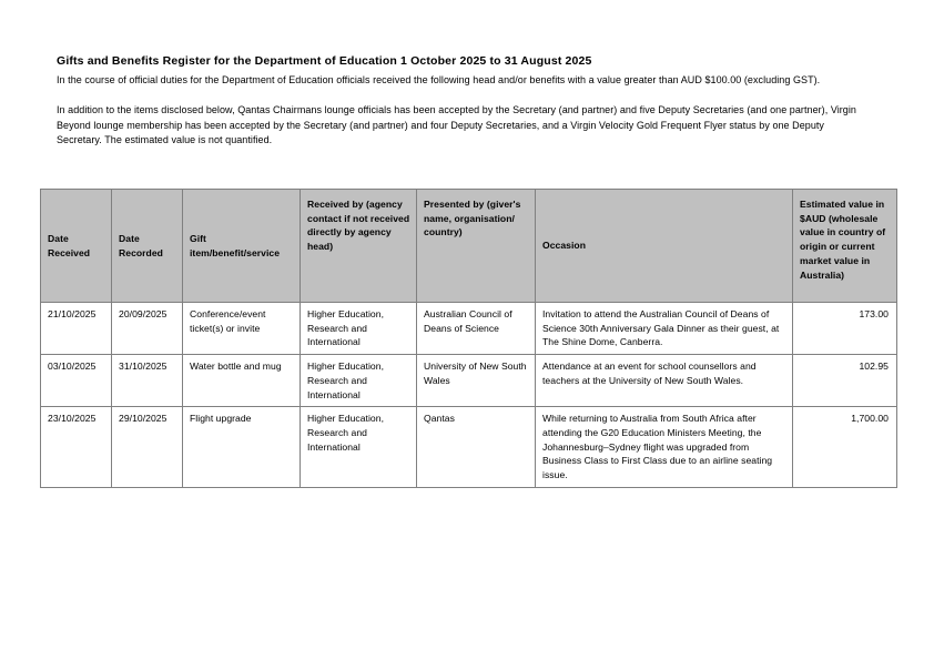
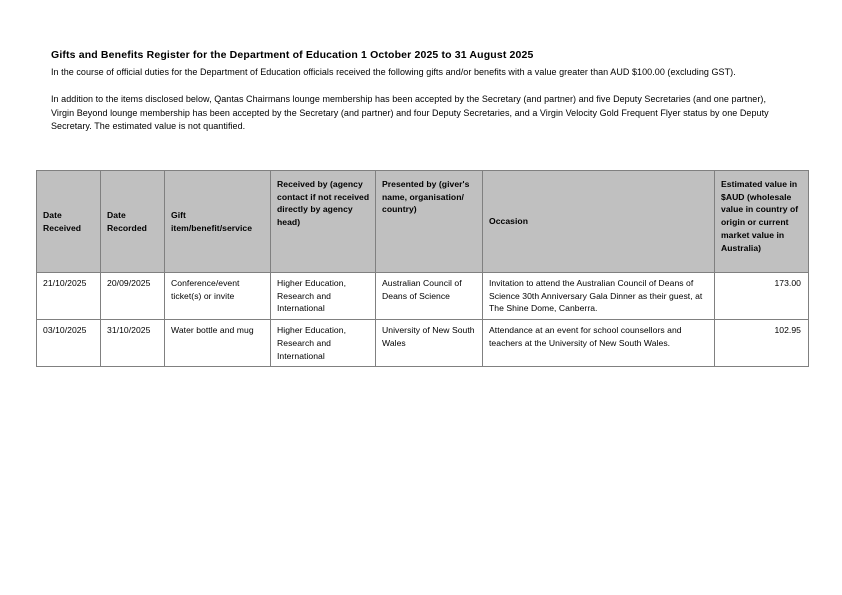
  Gifts and Benefits Register for the Department of Education 1 October 2025 to 31 August 2025
- In the course of official duties for the Department of Education officials received the following head and/or benefits with a value greater than AUD $100.00 (excluding GST).
+ In the course of official duties for the Department of Education officials received the following gifts and/or benefits with a value greater than AUD $100.00 (excluding GST).
- In addition to the items disclosed below, Qantas Chairmans lounge officials has been accepted by the Secretary (and partner) and five Deputy Secretaries (and one partner), Virgin Beyond lounge membership has been accepted by the Secretary (and partner) and four Deputy Secretaries, and a Virgin Velocity Gold Frequent Flyer status by one Deputy Secretary. The estimated value is not quantified.
+ In addition to the items disclosed below, Qantas Chairmans lounge membership has been accepted by the Secretary (and partner) and five Deputy Secretaries (and one partner), Virgin Beyond lounge membership has been accepted by the Secretary (and partner) and four Deputy Secretaries, and a Virgin Velocity Gold Frequent Flyer status by one Deputy Secretary. The estimated value is not quantified.
  Date Received	Date Recorded	Gift item/benefit/service	Received by (agency contact if not received directly by agency head)	Presented by (giver's name, organisation/ country)	Occasion	Estimated value in $AUD (wholesale value in country of origin or current market value in Australia)
  21/10/2025	20/09/2025	Conference/event ticket(s) or invite	Higher Education, Research and International	Australian Council of Deans of Science	Invitation to attend the Australian Council of Deans of Science 30th Anniversary Gala Dinner as their guest, at The Shine Dome, Canberra.	173.00
  03/10/2025	31/10/2025	Water bottle and mug	Higher Education, Research and International	University of New South Wales	Attendance at an event for school counsellors and teachers at the University of New South Wales.	102.95
- 23/10/2025	29/10/2025	Flight upgrade	Higher Education, Research and International	Qantas	While returning to Australia from South Africa after attending the G20 Education Ministers Meeting, the Johannesburg–Sydney flight was upgraded from Business Class to First Class due to an airline seating issue.	1,700.00
